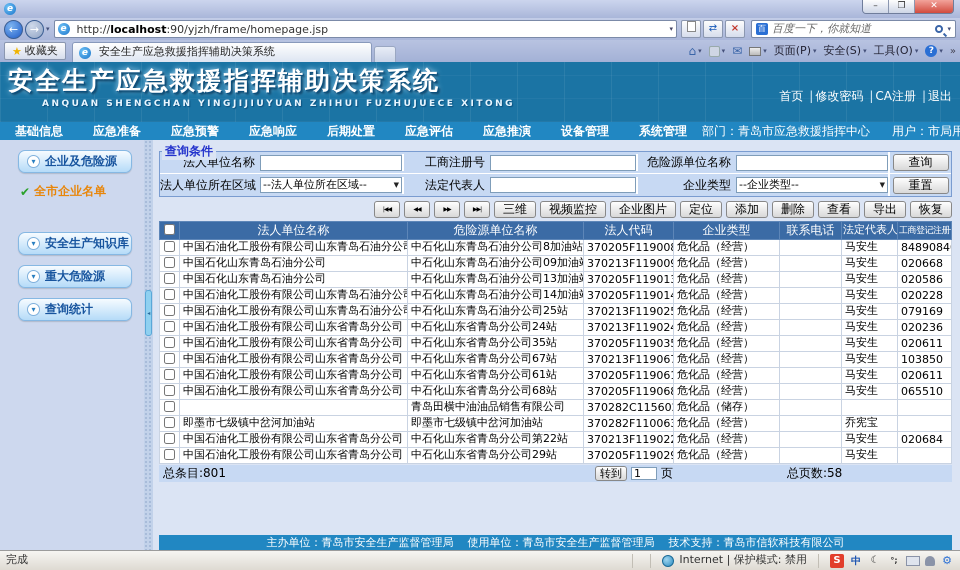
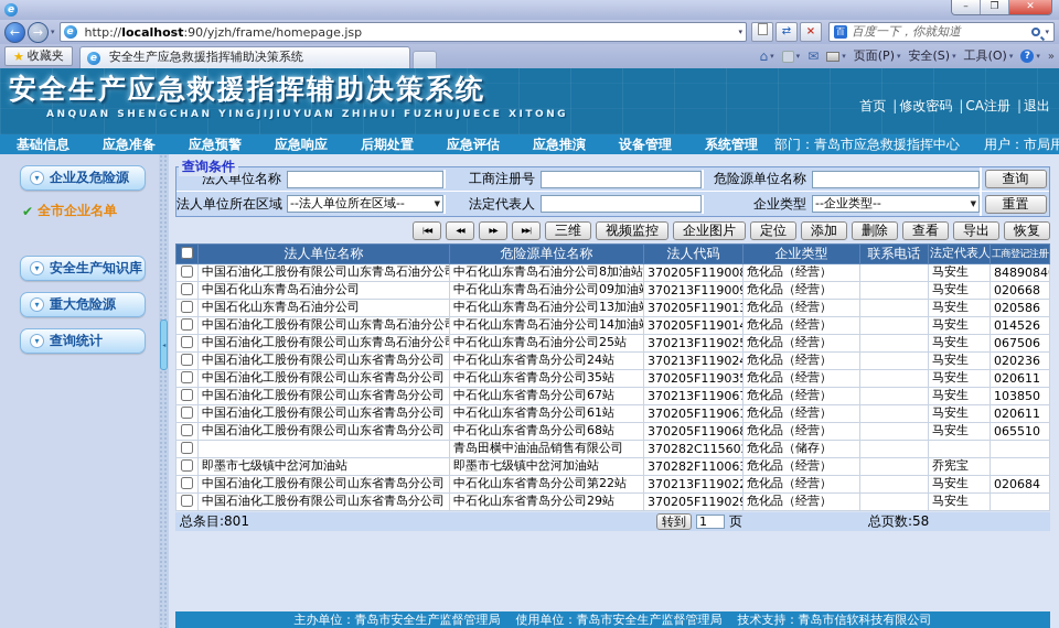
  e
  –
  ❐
  ✕
  ←
  →
  ▾
  e
  http://localhost:90/yjzh/frame/homepage.jsp
  ▾
  ⇄
  ×
  百
  百度一下，你就知道
  ▾
  ★
  收藏夹
  e
  安全生产应急救援指挥辅助决策系统
  ⌂
  ▾
  ▾
  ✉
  ▾
  页面(P)
  ▾
  安全(S)
  ▾
  工具(O)
  ▾
  ?
  ▾
  »
  安全生产应急救援指挥辅助决策系统
  ANQUAN SHENGCHAN YINGJIJIUYUAN ZHIHUI FUZHUJUECE XITONG
  首页 | 修改密码 | CA注册 | 退出
  基础信息
  应急准备
  应急预警
  应急响应
  后期处置
  应急评估
  应急推演
  设备管理
  系统管理
  部门：青岛市应急救援指挥中心
  用户：市局用
  ▾
  企业及危险源
  ✔
  全市企业名单
  ▾
  安全生产知识库
  ▾
  重大危险源
  ▾
  查询统计
  查询条件
  法人单位名称
  工商注册号
  危险源单位名称
  查询
  法人单位所在区域
  --法人单位所在区域--
  ▼
  法定代表人
  企业类型
  --企业类型--
  ▼
  重置
  三维
  视频监控
  企业图片
  定位
  添加
  删除
  查看
  导出
  恢复
  	法人单位名称	危险源单位名称	法人代码	企业类型	联系电话	法定代表人	工商登记注册
  	中国石油化工股份有限公司山东青岛石油分公	中石化山东青岛石油分公司8加油站	370205F11900	危化品（经营）		马安生	8489084
  	中国石化山东青岛石油分公司	中石化山东青岛石油分公司09加油	370213F11900	危化品（经营）		马安生	020668
  	中国石化山东青岛石油分公司	中石化山东青岛石油分公司13加油	370205F11901	危化品（经营）		马安生	020586
- 	中国石油化工股份有限公司山东青岛石油分公	中石化山东青岛石油分公司14加油	370205F11901	危化品（经营）		马安生	020228
+ 	中国石油化工股份有限公司山东青岛石油分公	中石化山东青岛石油分公司14加油	370205F11901	危化品（经营）		马安生	014526
- 	中国石油化工股份有限公司山东青岛石油分公	中石化山东青岛石油分公司25站	370213F11902	危化品（经营）		马安生	079169
+ 	中国石油化工股份有限公司山东青岛石油分公	中石化山东青岛石油分公司25站	370213F11902	危化品（经营）		马安生	067506
  	中国石油化工股份有限公司山东省青岛分公司	中石化山东省青岛分公司24站	370213F11902	危化品（经营）		马安生	020236
  	中国石油化工股份有限公司山东省青岛分公司	中石化山东省青岛分公司35站	370205F11903	危化品（经营）		马安生	020611
  	中国石油化工股份有限公司山东省青岛分公司	中石化山东省青岛分公司67站	370213F11906	危化品（经营）		马安生	103850
  	中国石油化工股份有限公司山东省青岛分公司	中石化山东省青岛分公司61站	370205F11906	危化品（经营）		马安生	020611
  	中国石油化工股份有限公司山东省青岛分公司	中石化山东省青岛分公司68站	370205F11906	危化品（经营）		马安生	065510
  		青岛田横中油油品销售有限公司	370282C11560	危化品（储存）
  	即墨市七级镇中岔河加油站	即墨市七级镇中岔河加油站	370282F11006	危化品（经营）		乔宪宝
  	中国石油化工股份有限公司山东省青岛分公司	中石化山东省青岛分公司第22站	370213F11902	危化品（经营）		马安生	020684
  	中国石油化工股份有限公司山东省青岛分公司	中石化山东省青岛分公司29站	370205F11902	危化品（经营）		马安生
  总条目:801
  转到
  1
  页
  总页数:58
  主办单位：青岛市安全生产监督管理局 使用单位：青岛市安全生产监督管理局 技术支持：青岛市信软科技有限公司
- 完成
- Internet | 保护模式: 禁用
- S
- 中
- ☾
- °;
- ⚙
